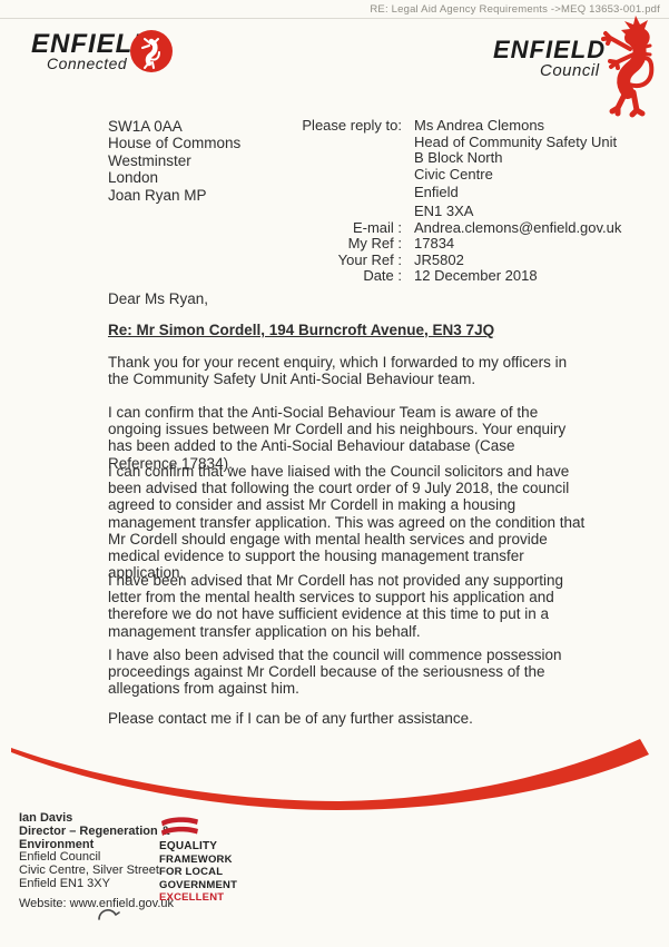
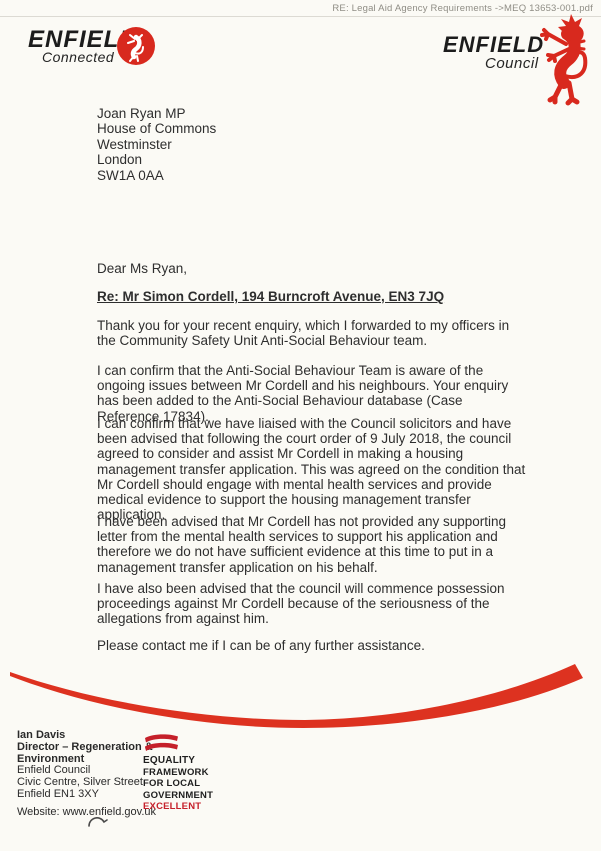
  RE: Legal Aid Agency Requirements ->MEQ 13653-001.pdf
  ENFIEL
  Connected
  ENFIELD
  Council
- SW1A 0AA
+ Joan Ryan MP
  House of Commons
  Westminster
  London
- Joan Ryan MP
+ SW1A 0AA
- Please reply to:
- Ms Andrea Clemons
- Head of Community Safety Unit
- B Block North
- Civic Centre
- Enfield
- EN1 3XA
- E-mail :
- Andrea.clemons@enfield.gov.uk
- My Ref :
- 17834
- Your Ref :
- JR5802
- Date :
- 12 December 2018
  Dear Ms Ryan,
  Re: Mr Simon Cordell, 194 Burncroft Avenue, EN3 7JQ
  Thank you for your recent enquiry, which I forwarded to my officers in the Community Safety Unit Anti-Social Behaviour team.
  I can confirm that the Anti-Social Behaviour Team is aware of the ongoing issues between Mr Cordell and his neighbours. Your enquiry has been added to the Anti-Social Behaviour database (Case Reference 17834).
  I can confirm that we have liaised with the Council solicitors and have been advised that following the court order of 9 July 2018, the council agreed to consider and assist Mr Cordell in making a housing management transfer application. This was agreed on the condition that Mr Cordell should engage with mental health services and provide medical evidence to support the housing management transfer application.
  I have been advised that Mr Cordell has not provided any supporting letter from the mental health services to support his application and therefore we do not have sufficient evidence at this time to put in a management transfer application on his behalf.
  I have also been advised that the council will commence possession proceedings against Mr Cordell because of the seriousness of the allegations from against him.
  Please contact me if I can be of any further assistance.
  Ian Davis
  Director – Regeneration
  Environment
  Enfield Council
  Civic Centre, Silver Street
  Enfield EN1 3XY
  Website: www.enfield.gov.uk
  EQUALITY
  FRAMEWORK
  FOR LOCAL
  GOVERNMENT
  EXCELLENT
